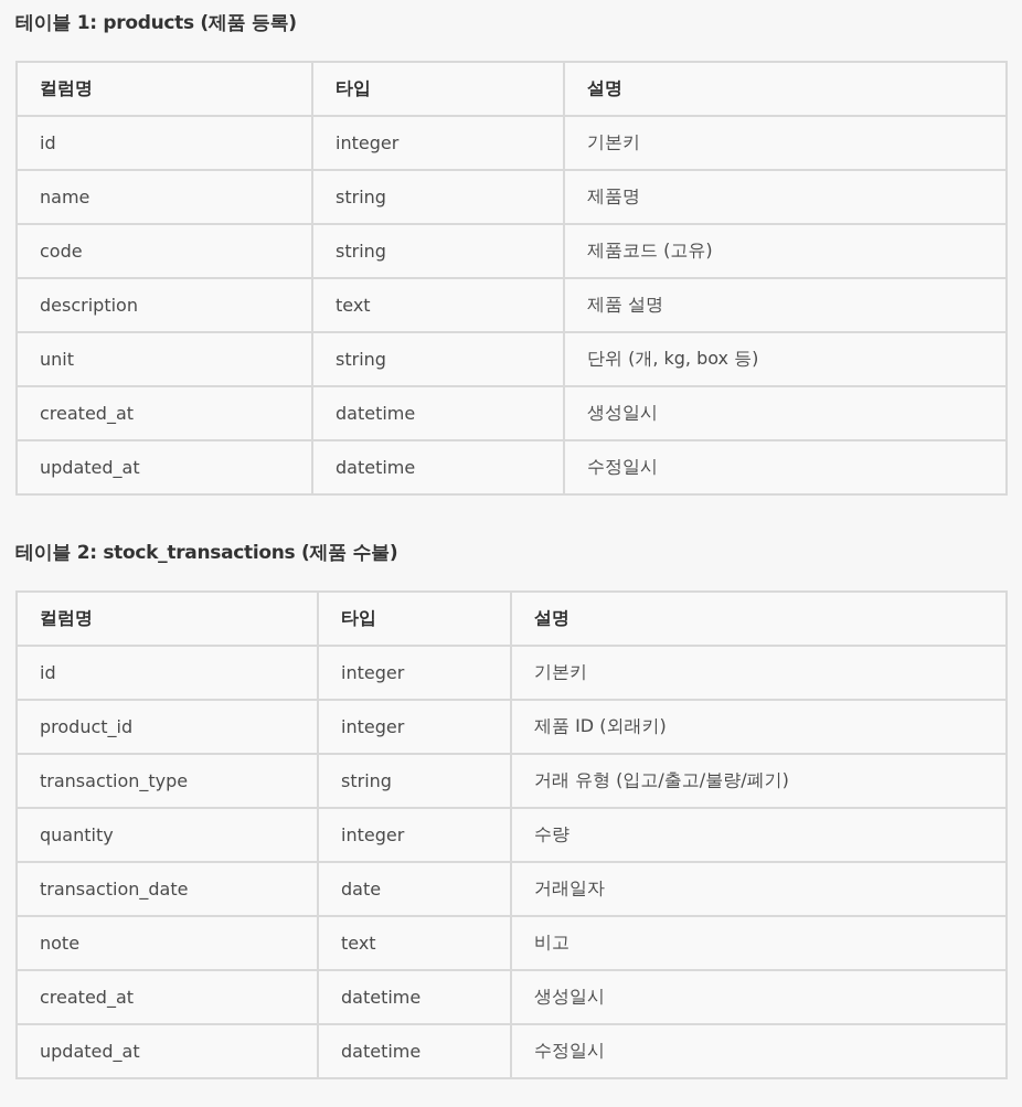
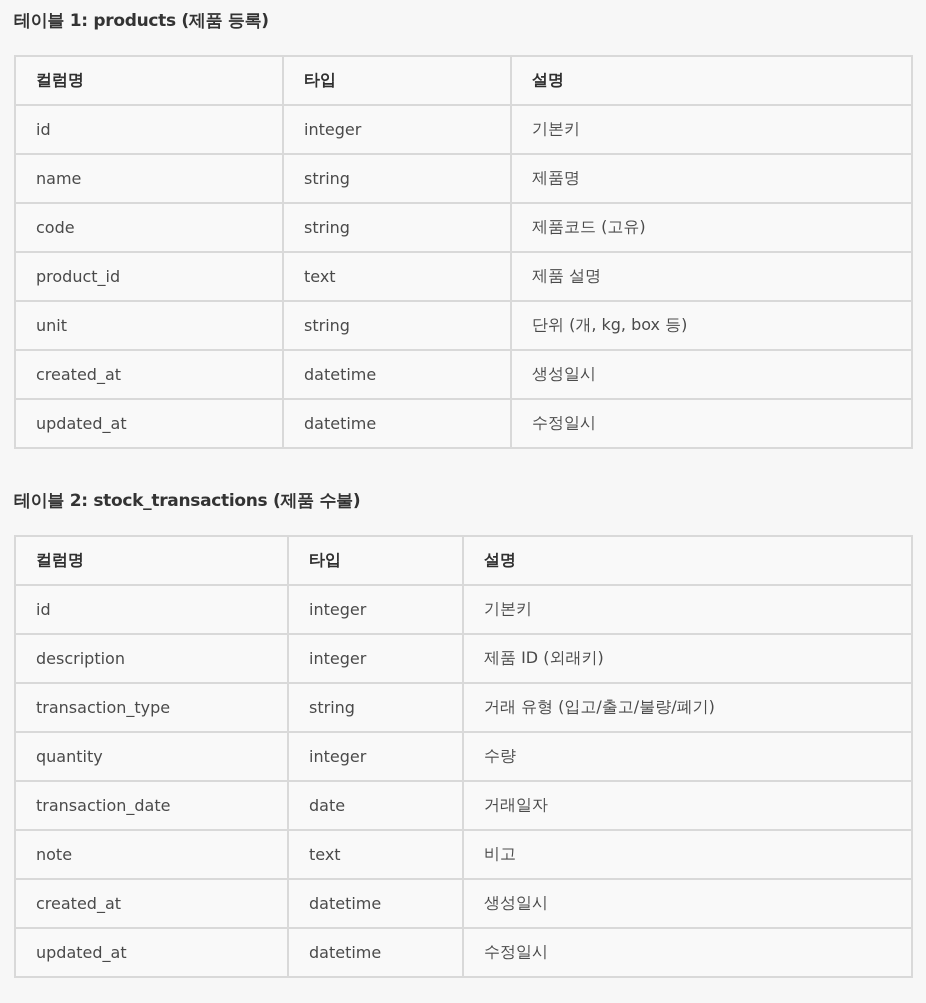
  테이블 1: products (제품 등록)
  컬럼명	타입	설명
  id	integer	기본키
  name	string	제품명
  code	string	제품코드 (고유)
- description	text	제품 설명
+ product_id	text	제품 설명
  unit	string	단위 (개, kg, box 등)
  created_at	datetime	생성일시
  updated_at	datetime	수정일시
  테이블 2: stock_transactions (제품 수불)
  컬럼명	타입	설명
  id	integer	기본키
- product_id	integer	제품 ID (외래키)
+ description	integer	제품 ID (외래키)
  transaction_type	string	거래 유형 (입고/출고/불량/폐기)
  quantity	integer	수량
  transaction_date	date	거래일자
  note	text	비고
  created_at	datetime	생성일시
  updated_at	datetime	수정일시
